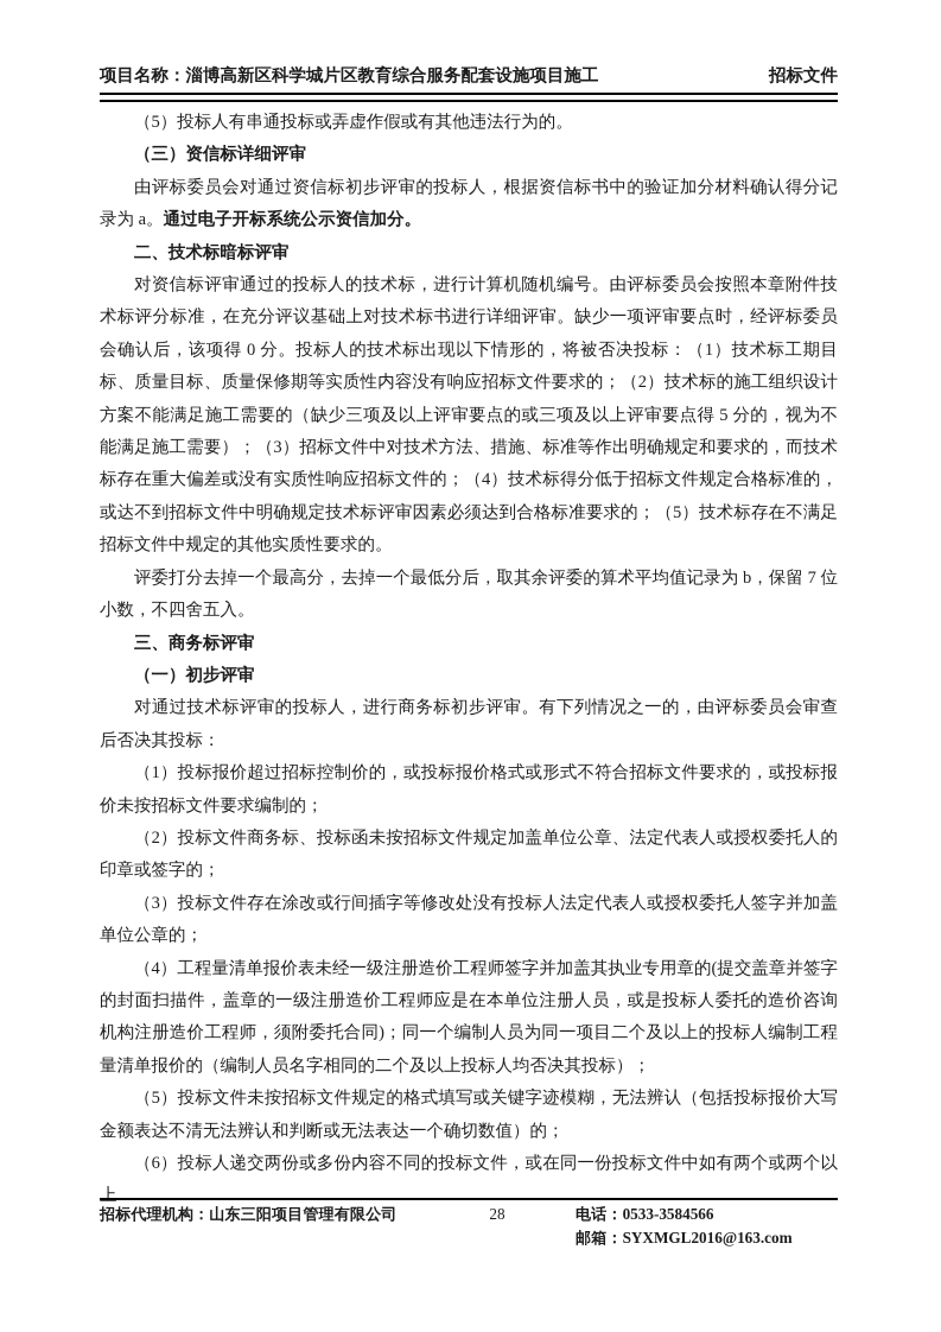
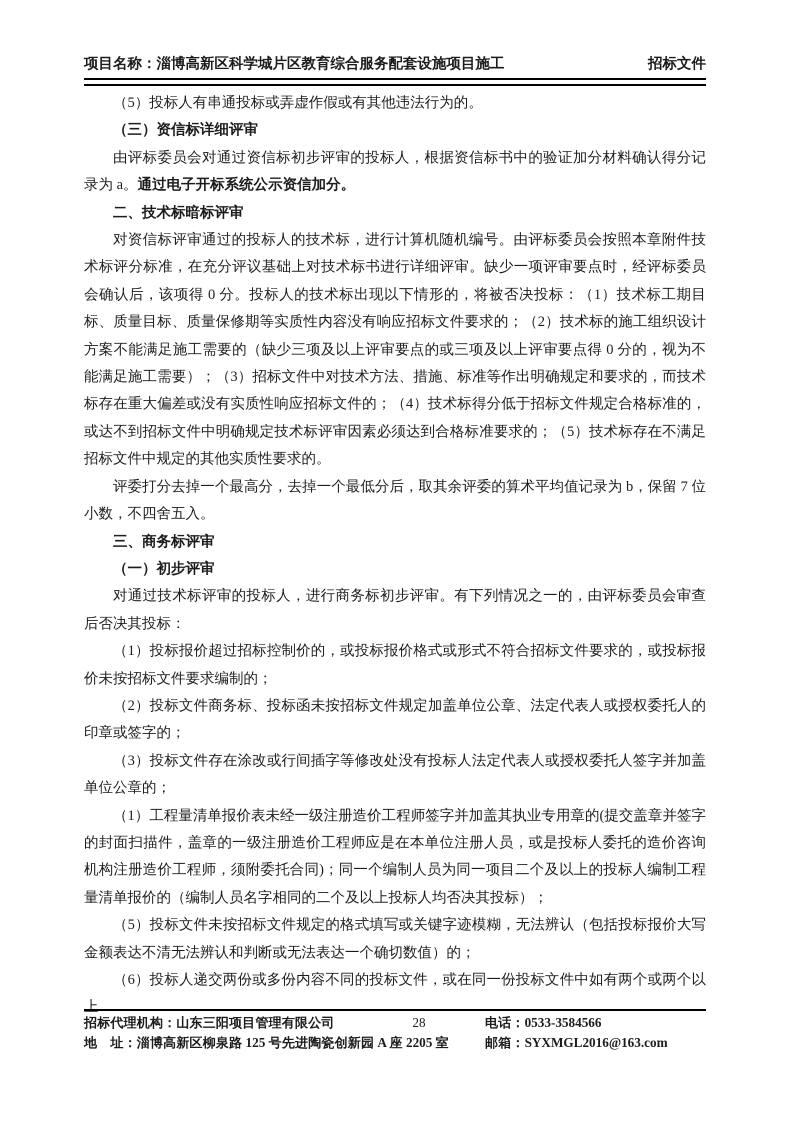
  项目名称：淄博高新区科学城片区教育综合服务配套设施项目施工
  招标文件
  （5）投标人有串通投标或弄虚作假或有其他违法行为的。
  （三）资信标详细评审
  由评标委员会对通过资信标初步评审的投标人，根据资信标书中的验证加分材料确认得分记录为 a。通过电子开标系统公示资信加分。
  二、技术标暗标评审
- 对资信标评审通过的投标人的技术标，进行计算机随机编号。由评标委员会按照本章附件技术标评分标准，在充分评议基础上对技术标书进行详细评审。缺少一项评审要点时，经评标委员会确认后，该项得 0 分。投标人的技术标出现以下情形的，将被否决投标：（1）技术标工期目标、质量目标、质量保修期等实质性内容没有响应招标文件要求的；（2）技术标的施工组织设计方案不能满足施工需要的（缺少三项及以上评审要点的或三项及以上评审要点得 5 分的，视为不能满足施工需要）；（3）招标文件中对技术方法、措施、标准等作出明确规定和要求的，而技术标存在重大偏差或没有实质性响应招标文件的；（4）技术标得分低于招标文件规定合格标准的，或达不到招标文件中明确规定技术标评审因素必须达到合格标准要求的；（5）技术标存在不满足招标文件中规定的其他实质性要求的。
+ 对资信标评审通过的投标人的技术标，进行计算机随机编号。由评标委员会按照本章附件技术标评分标准，在充分评议基础上对技术标书进行详细评审。缺少一项评审要点时，经评标委员会确认后，该项得 0 分。投标人的技术标出现以下情形的，将被否决投标：（1）技术标工期目标、质量目标、质量保修期等实质性内容没有响应招标文件要求的；（2）技术标的施工组织设计方案不能满足施工需要的（缺少三项及以上评审要点的或三项及以上评审要点得 0 分的，视为不能满足施工需要）；（3）招标文件中对技术方法、措施、标准等作出明确规定和要求的，而技术标存在重大偏差或没有实质性响应招标文件的；（4）技术标得分低于招标文件规定合格标准的，或达不到招标文件中明确规定技术标评审因素必须达到合格标准要求的；（5）技术标存在不满足招标文件中规定的其他实质性要求的。
  评委打分去掉一个最高分，去掉一个最低分后，取其余评委的算术平均值记录为 b，保留 7 位小数，不四舍五入。
  三、商务标评审
  （一）初步评审
  对通过技术标评审的投标人，进行商务标初步评审。有下列情况之一的，由评标委员会审查后否决其投标：
  （1）投标报价超过招标控制价的，或投标报价格式或形式不符合招标文件要求的，或投标报价未按招标文件要求编制的；
  （2）投标文件商务标、投标函未按招标文件规定加盖单位公章、法定代表人或授权委托人的印章或签字的；
  （3）投标文件存在涂改或行间插字等修改处没有投标人法定代表人或授权委托人签字并加盖单位公章的；
- （4）工程量清单报价表未经一级注册造价工程师签字并加盖其执业专用章的(提交盖章并签字的封面扫描件，盖章的一级注册造价工程师应是在本单位注册人员，或是投标人委托的造价咨询机构注册造价工程师，须附委托合同)；同一个编制人员为同一项目二个及以上的投标人编制工程量清单报价的（编制人员名字相同的二个及以上投标人均否决其投标）；
+ （1）工程量清单报价表未经一级注册造价工程师签字并加盖其执业专用章的(提交盖章并签字的封面扫描件，盖章的一级注册造价工程师应是在本单位注册人员，或是投标人委托的造价咨询机构注册造价工程师，须附委托合同)；同一个编制人员为同一项目二个及以上的投标人编制工程量清单报价的（编制人员名字相同的二个及以上投标人均否决其投标）；
  （5）投标文件未按招标文件规定的格式填写或关键字迹模糊，无法辨认（包括投标报价大写金额表达不清无法辨认和判断或无法表达一个确切数值）的；
  （6）投标人递交两份或多份内容不同的投标文件，或在同一份投标文件中如有两个或两个以上
  招标代理机构：山东三阳项目管理有限公司
  28
  电话：0533-3584566
+ 地 址：淄博高新区柳泉路 125 号先进陶瓷创新园 A 座 2205 室
  邮箱：SYXMGL2016@163.com
